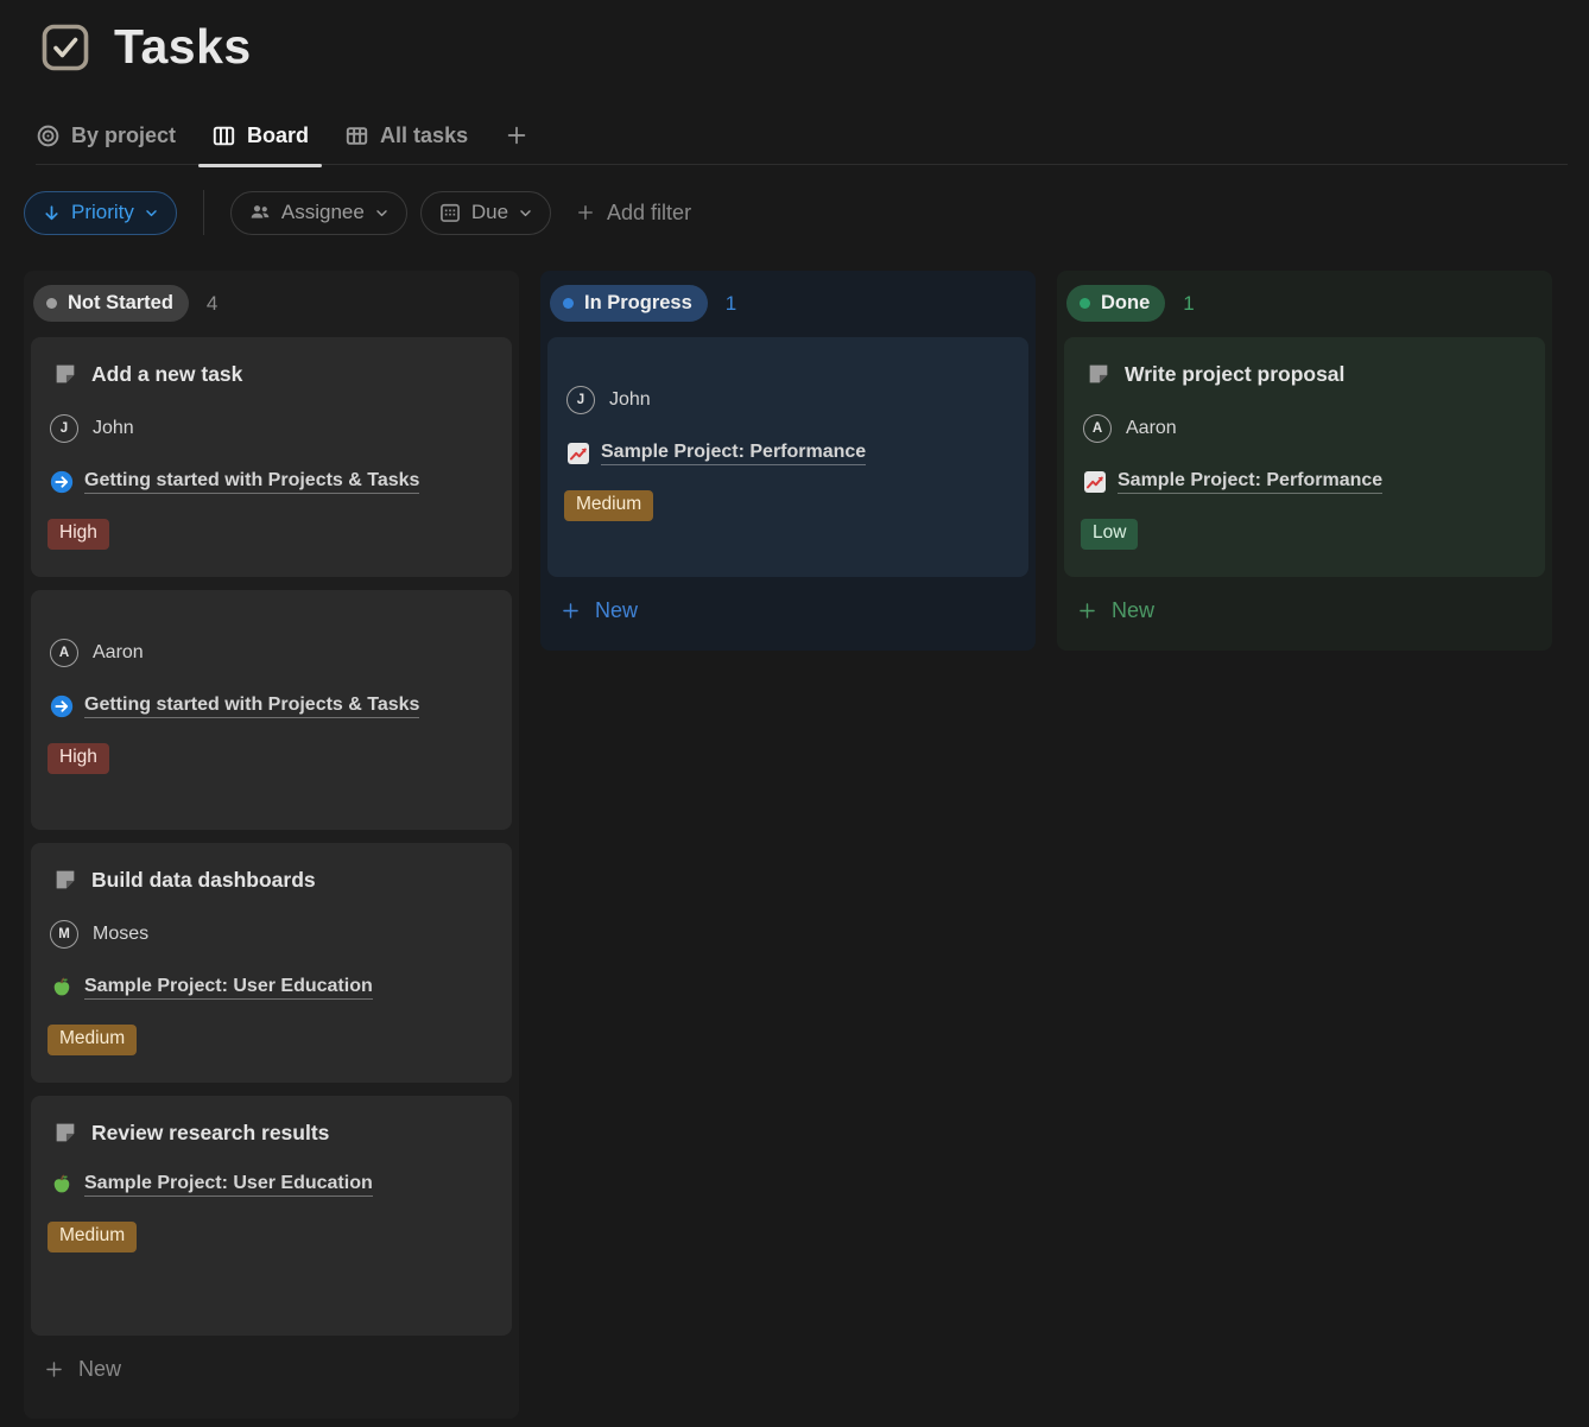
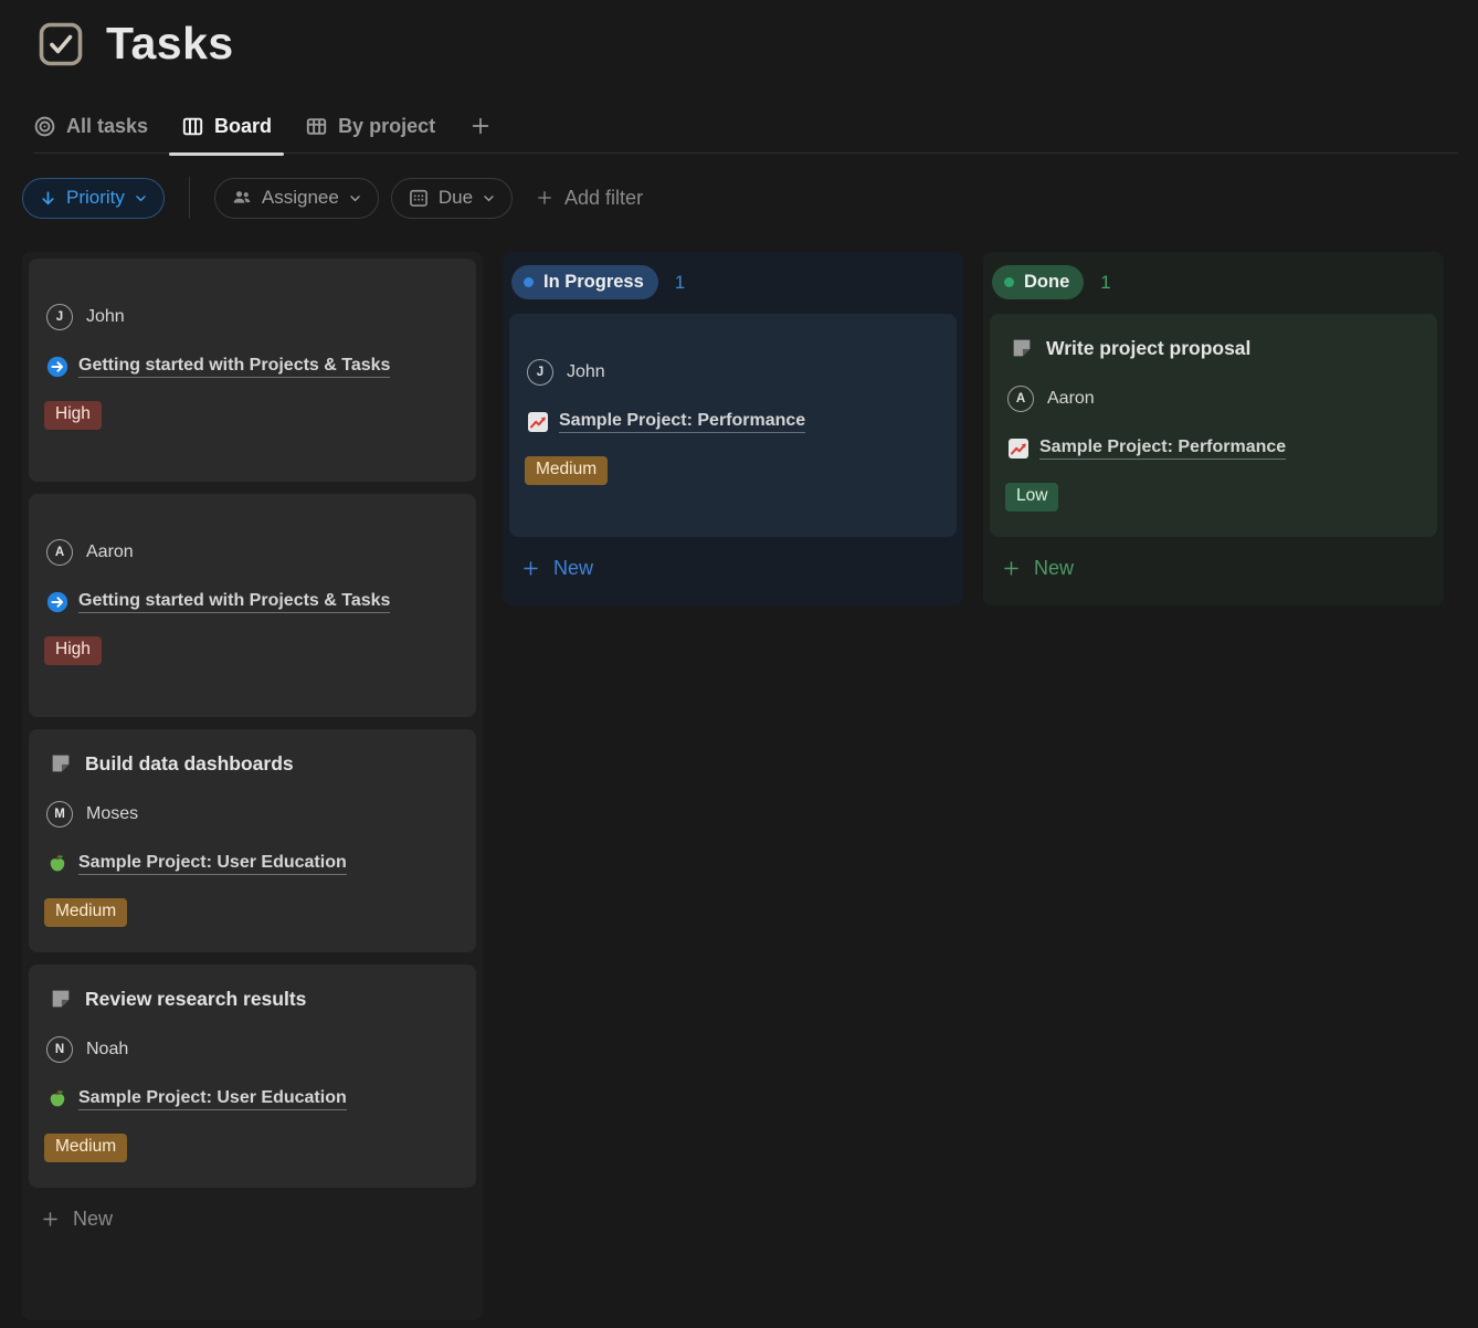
  Tasks
- By project
+ All tasks
  Board
- All tasks
+ By project
  Priority
  Assignee
  Due
  Add filter
- Not Started
- 4
- Add a new task
  J
  John
  Getting started with Projects & Tasks
  High
  A
  Aaron
  Getting started with Projects & Tasks
  High
  Build data dashboards
  M
  Moses
  Sample Project: User Education
  Medium
  Review research results
+ N
+ Noah
  Sample Project: User Education
  Medium
  New
  In Progress
  1
  J
  John
  Sample Project: Performance
  Medium
  New
  Done
  1
  Write project proposal
  A
  Aaron
  Sample Project: Performance
  Low
  New
